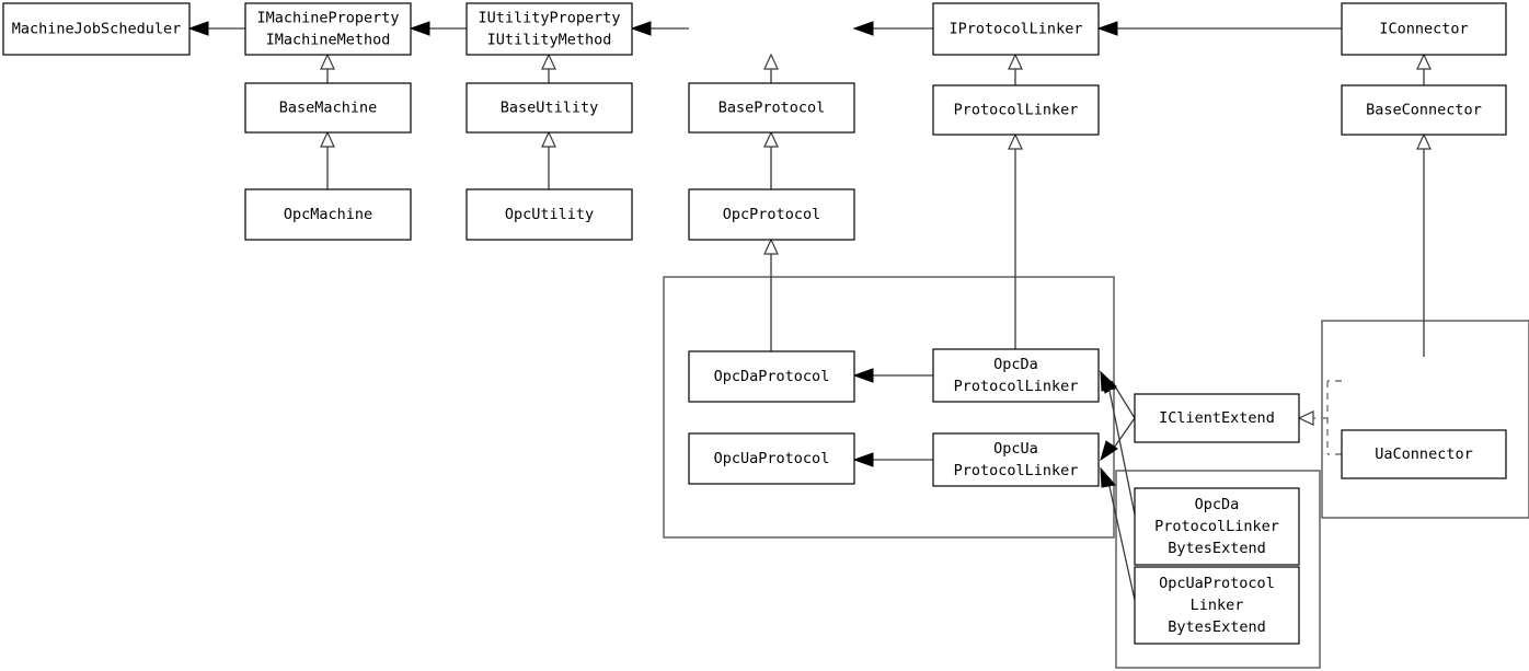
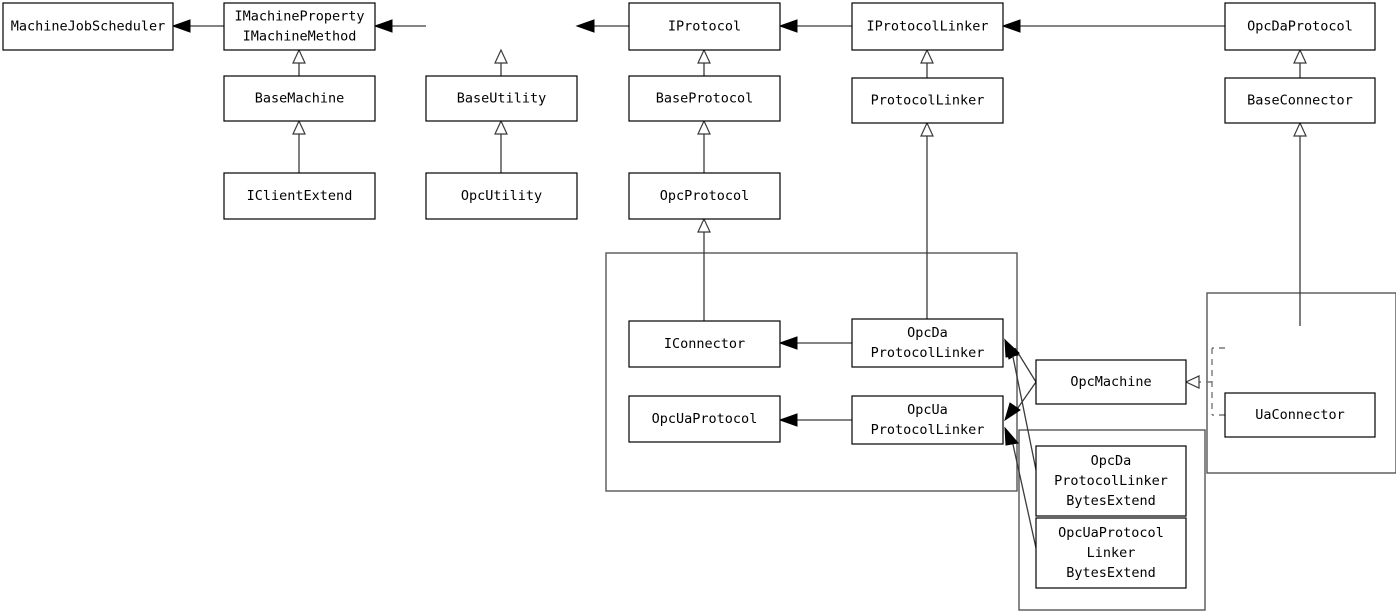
  MachineJobScheduler
  IMachineProperty
  IMachineMethod
  BaseMachine
- OpcMachine
+ IClientExtend
- IUtilityProperty
- IUtilityMethod
  BaseUtility
  OpcUtility
+ IProtocol
  BaseProtocol
  OpcProtocol
  IProtocolLinker
  ProtocolLinker
- IConnector
+ OpcDaProtocol
  BaseConnector
- OpcDaProtocol
+ IConnector
  OpcUaProtocol
  OpcDa
  ProtocolLinker
  OpcUa
  ProtocolLinker
- IClientExtend
+ OpcMachine
  UaConnector
  OpcDa
  ProtocolLinker
  BytesExtend
  OpcUaProtocol
  Linker
  BytesExtend
